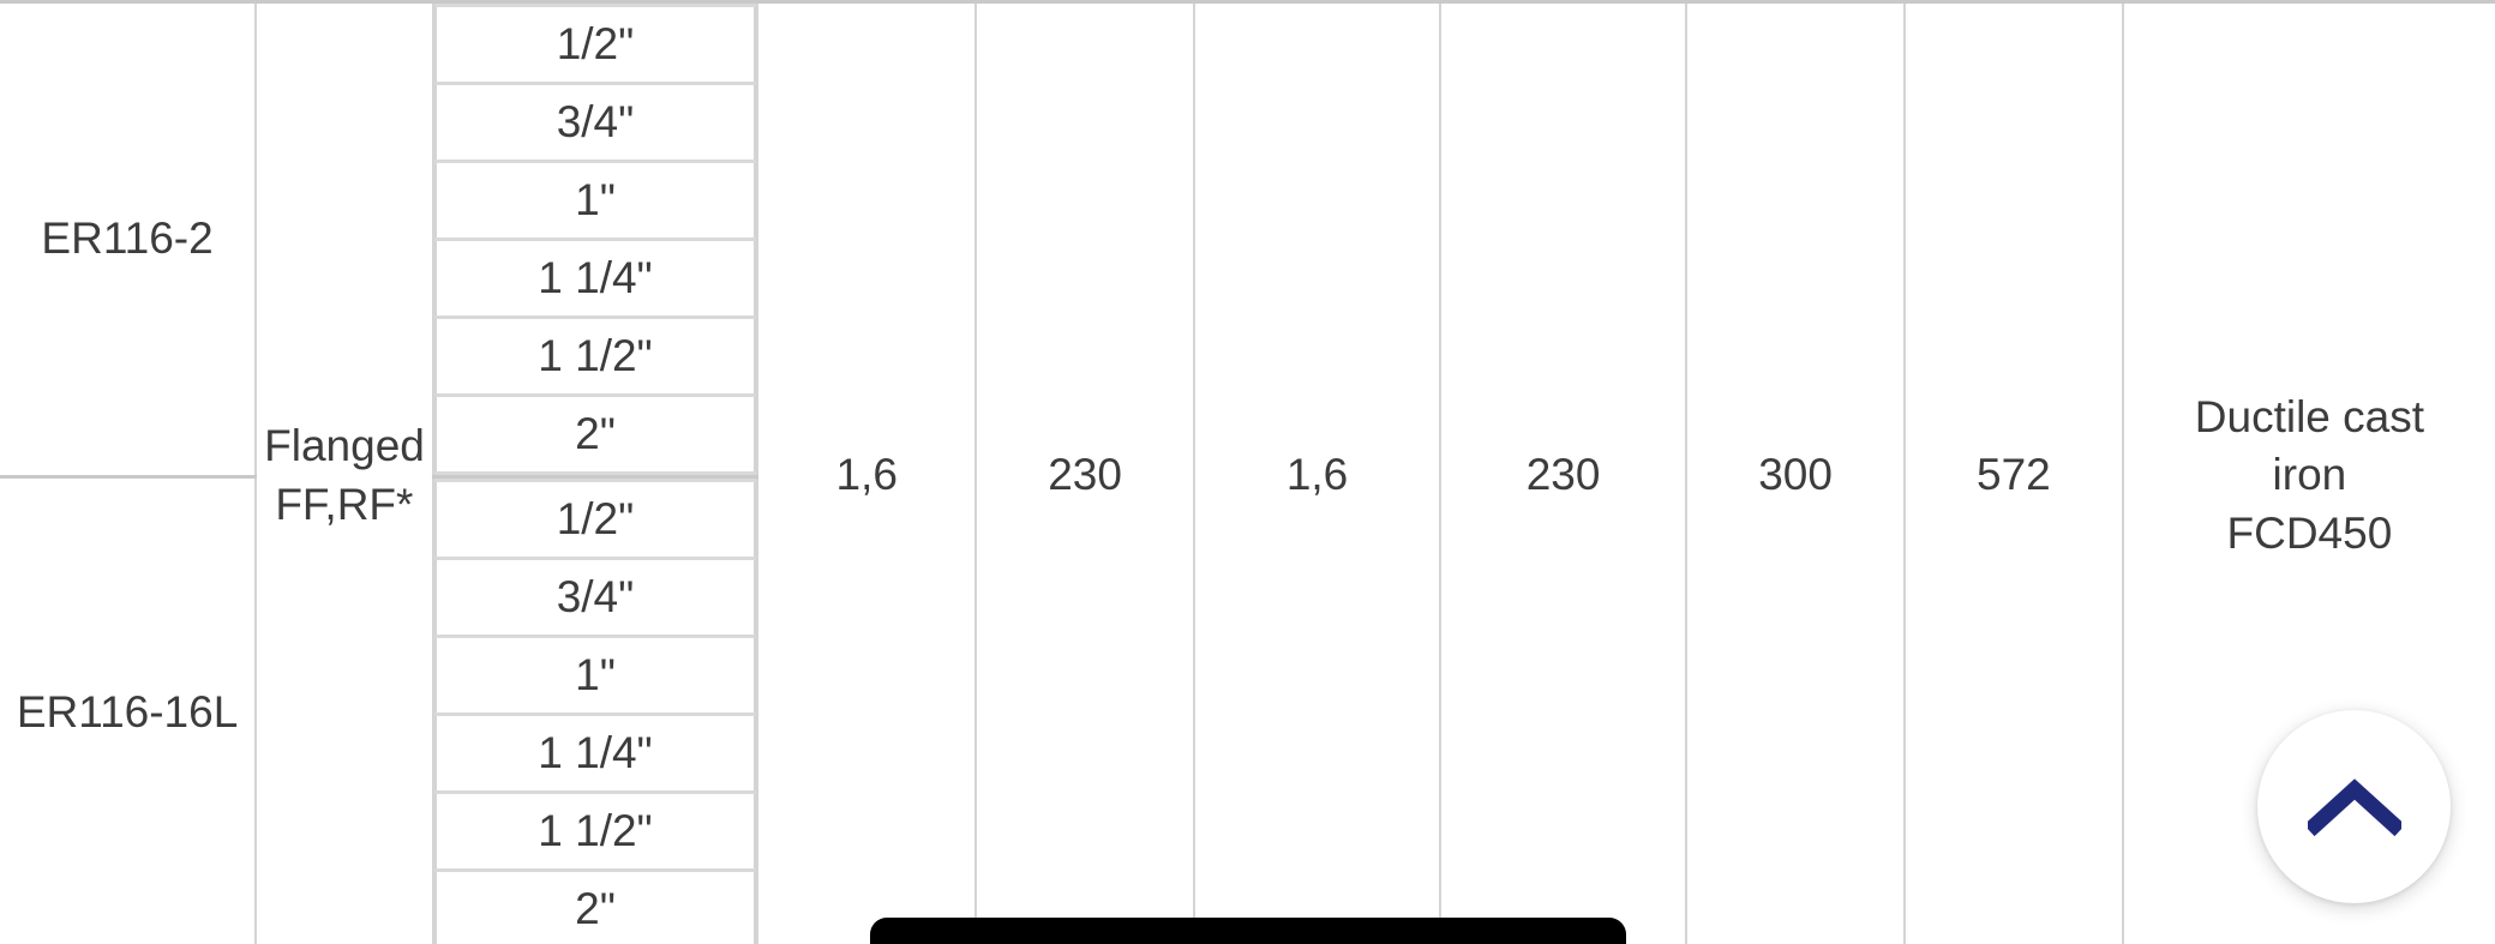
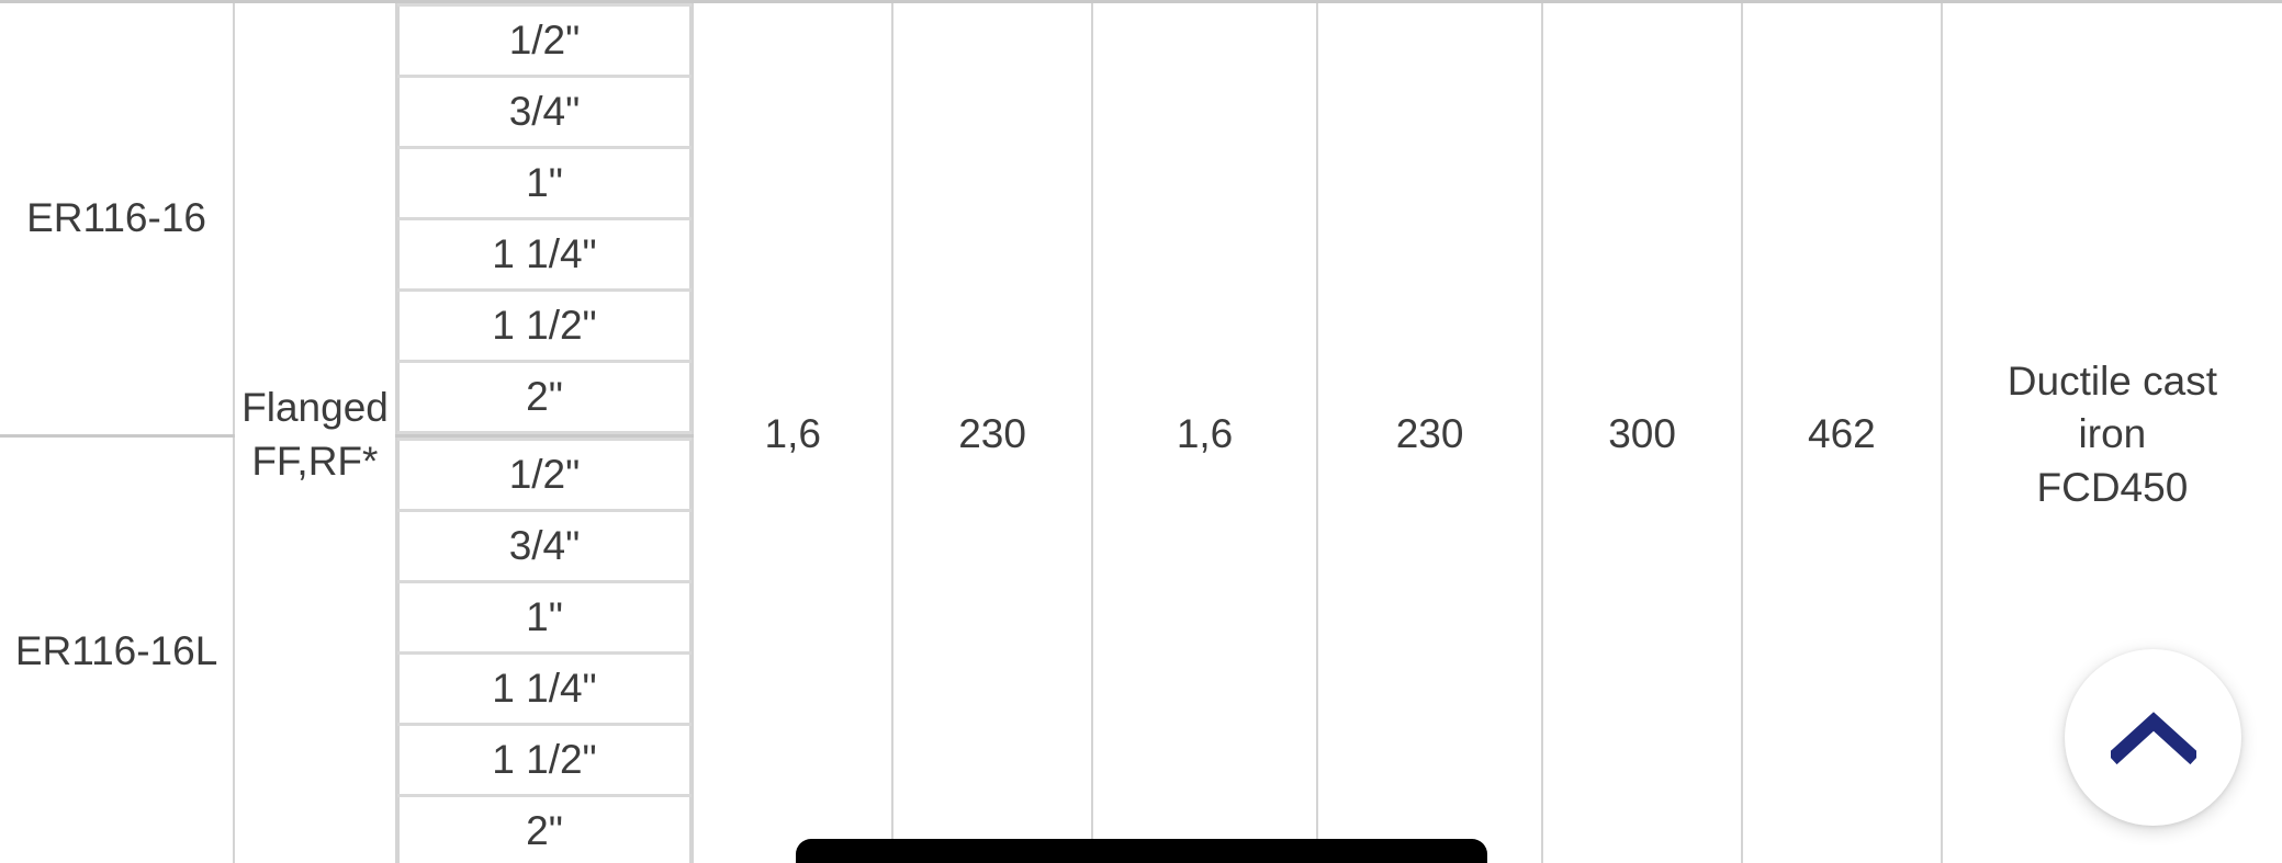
- ER116-2	Flanged FF,RF*
+ ER116-16	Flanged FF,RF*
  1/2"
  3/4"
  1"
  1 1/4"
  1 1/2"
  2"
- 			1,6	230	1,6	230	300	572	Ductile cast iron FCD450
+ 			1,6	230	1,6	230	300	462	Ductile cast iron FCD450
  ER116-16L
  1/2"
  3/4"
  1"
  1 1/4"
  1 1/2"
  2"
